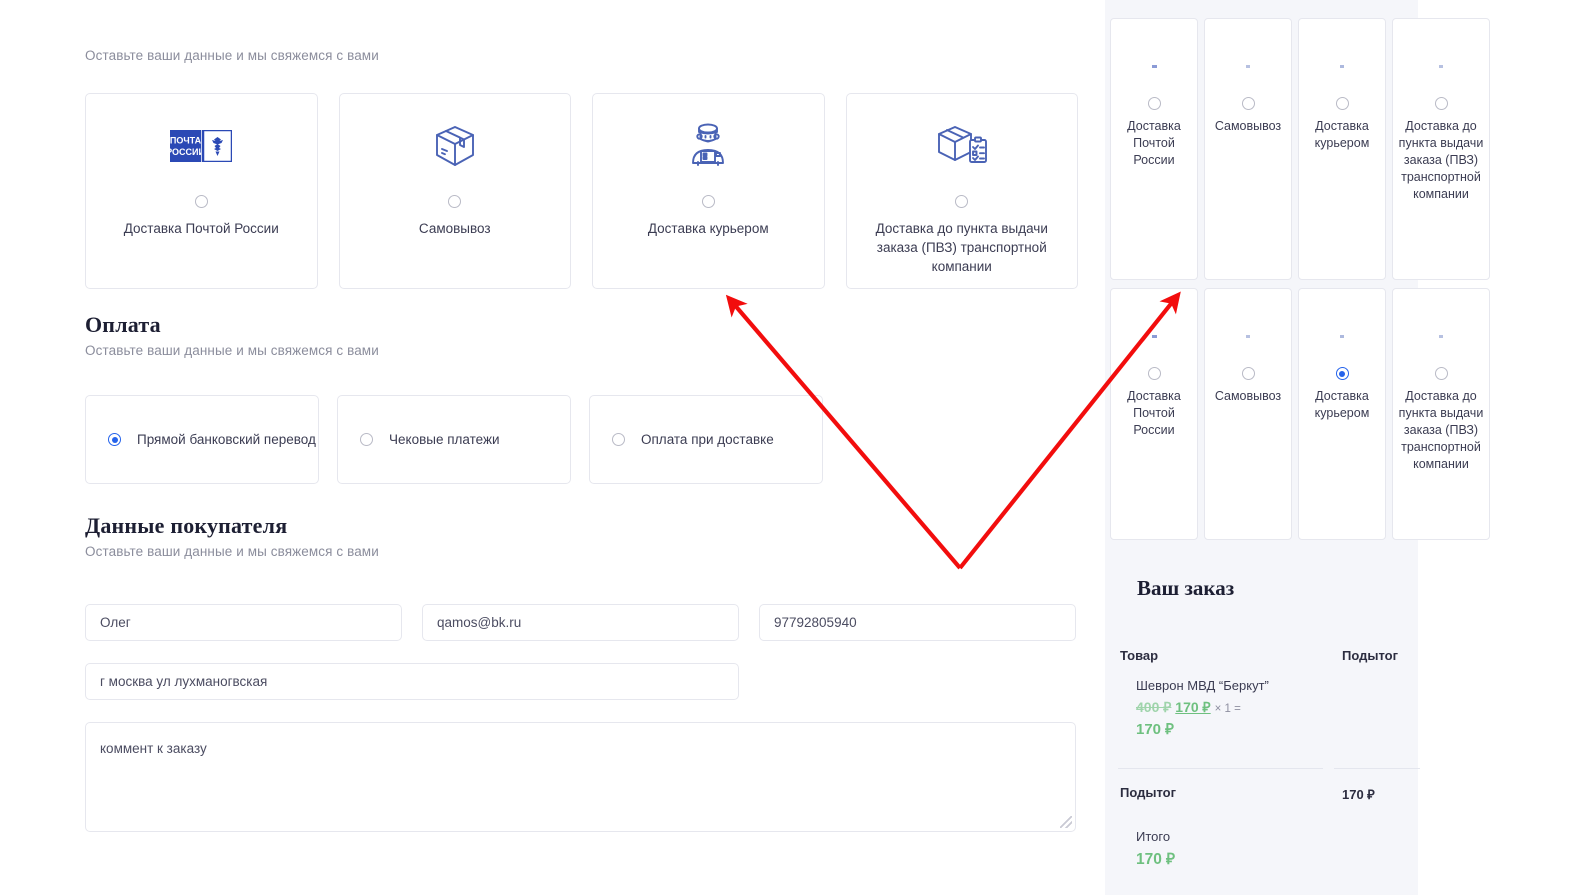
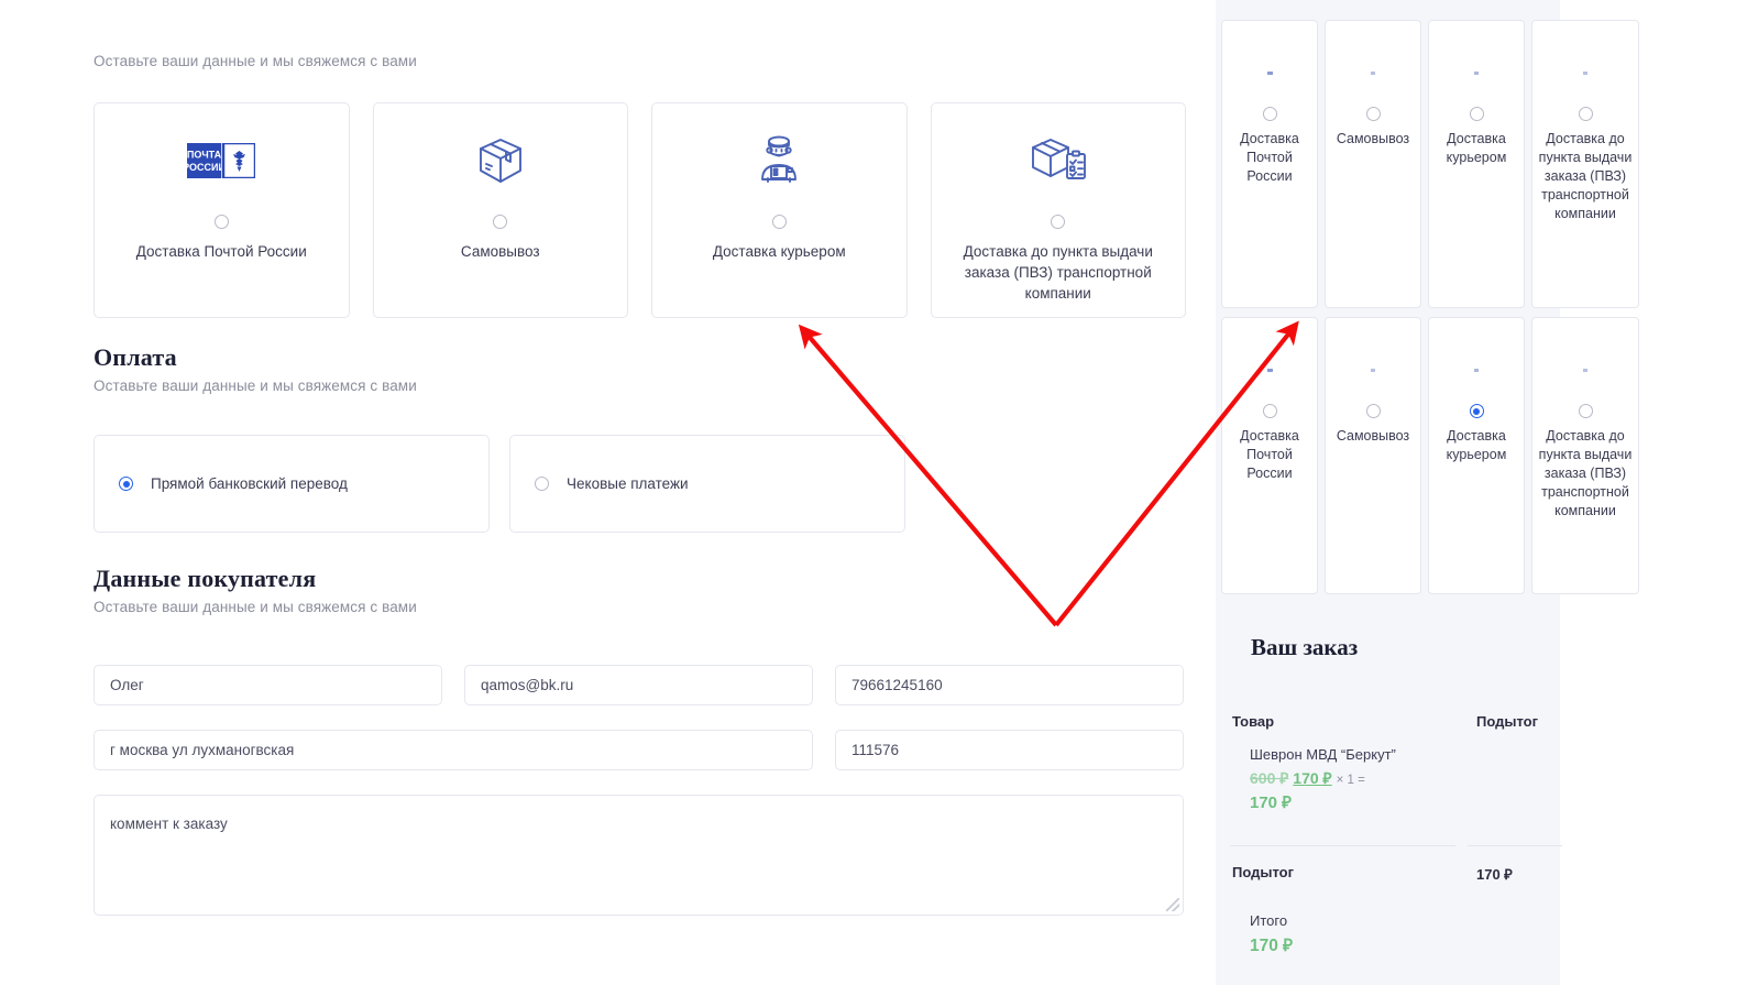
  Оставьте ваши данные и мы свяжемся с вами
  ПОЧТА
  РОССИИ
  Доставка Почтой России
  Самовывоз
  Доставка курьером
  Доставка до пункта выдачи заказа (ПВЗ) транспортной компании
  Оплата
  Оставьте ваши данные и мы свяжемся с вами
  Прямой банковский перевод
  Чековые платежи
- Оплата при доставке
  Данные покупателя
  Оставьте ваши данные и мы свяжемся с вами
  Олег
  qamos@bk.ru
- 97792805940
+ 79661245160
  г москва ул лухманогвская
+ 111576
  коммент к заказу
  Доставка Почтой России
  Самовывоз
  Доставка курьером
  Доставка до пункта выдачи заказа (ПВЗ) транспортной компании
  Доставка Почтой России
  Самовывоз
  Доставка курьером
  Доставка до пункта выдачи заказа (ПВЗ) транспортной компании
  Ваш заказ
  Товар
  Подытог
  Шеврон МВД “Беркут”
- 400 ₽ 170 ₽ × 1 =
+ 600 ₽ 170 ₽ × 1 =
  170 ₽
  Подытог
  170 ₽
  Итого
  170 ₽
